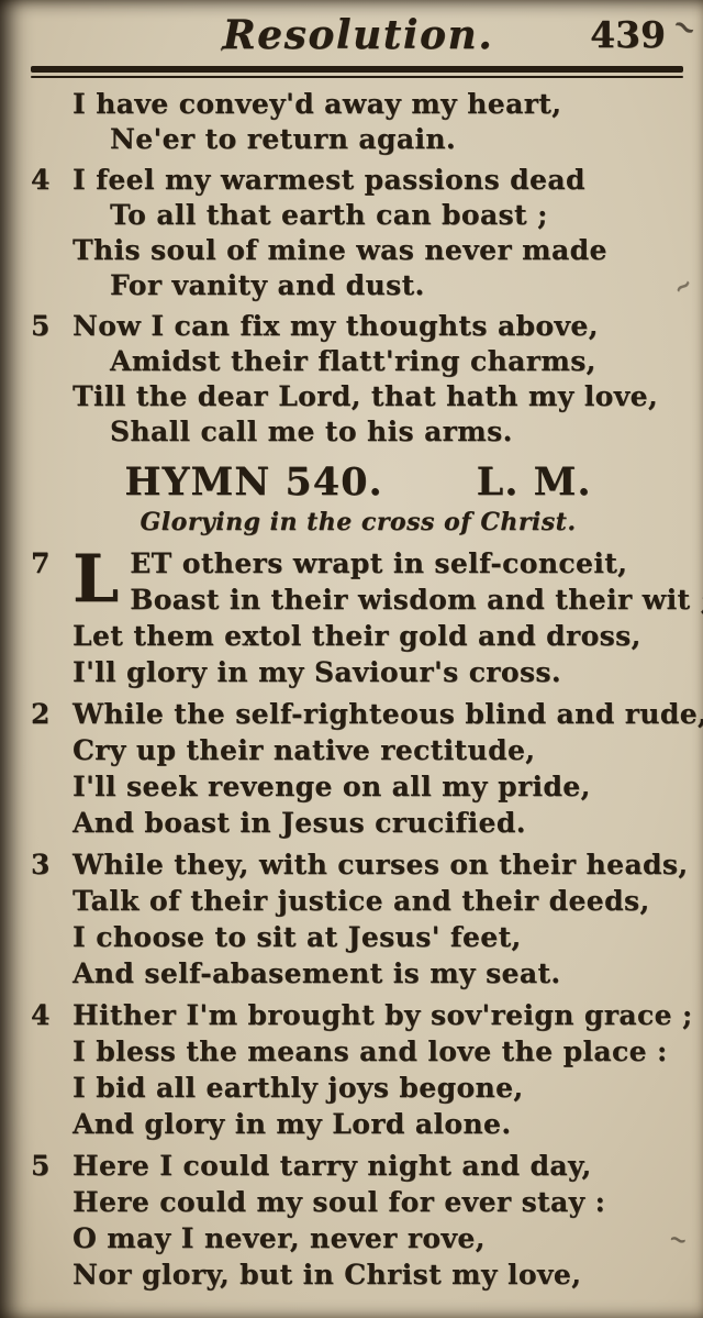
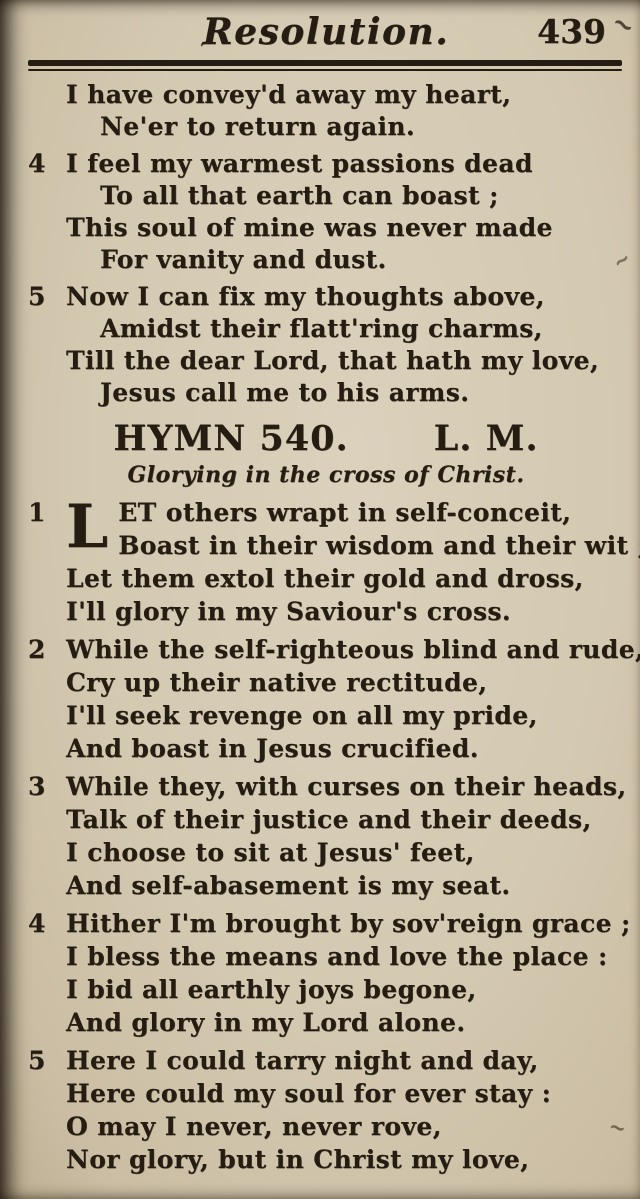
  Resolution.
  439
  I have convey'd away my heart,
  Ne'er to return again.
  4
  I feel my warmest passions dead
  To all that earth can boast ;
  This soul of mine was never made
  For vanity and dust.
  5
  Now I can fix my thoughts above,
  Amidst their flatt'ring charms,
  Till the dear Lord, that hath my love,
- Shall call me to his arms.
+ Jesus call me to his arms.
  HYMN 540.
  L. M.
  Glorying in the cross of Christ.
- 7
+ 1
  L
  ET others wrapt in self-conceit,
  Boast in their wisdom and their wit
  Let them extol their gold and dross,
  I'll glory in my Saviour's cross.
  2
  While the self-righteous blind and rude
  Cry up their native rectitude,
  I'll seek revenge on all my pride,
  And boast in Jesus crucified.
  3
  While they, with curses on their heads,
  Talk of their justice and their deeds,
  I choose to sit at Jesus' feet,
  And self-abasement is my seat.
  4
  Hither I'm brought by sov'reign grace ;
  I bless the means and love the place :
  I bid all earthly joys begone,
  And glory in my Lord alone.
  5
  Here I could tarry night and day,
  Here could my soul for ever stay :
  O may I never, never rove,
  Nor glory, but in Christ my love,
